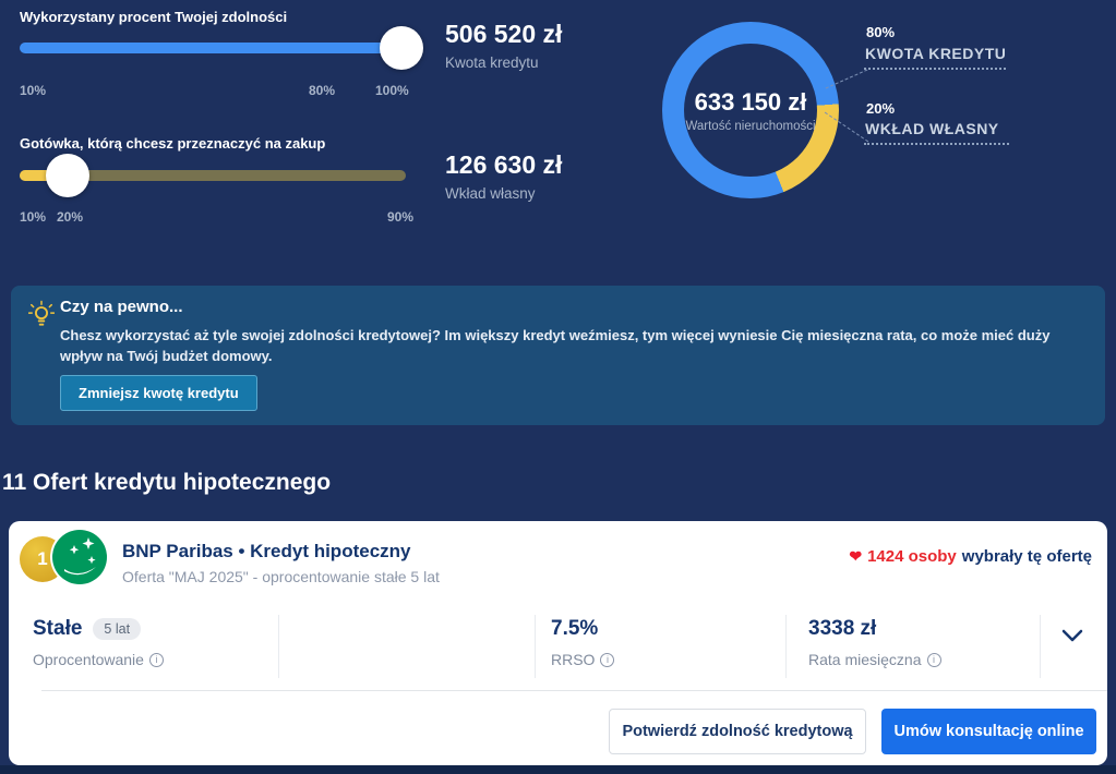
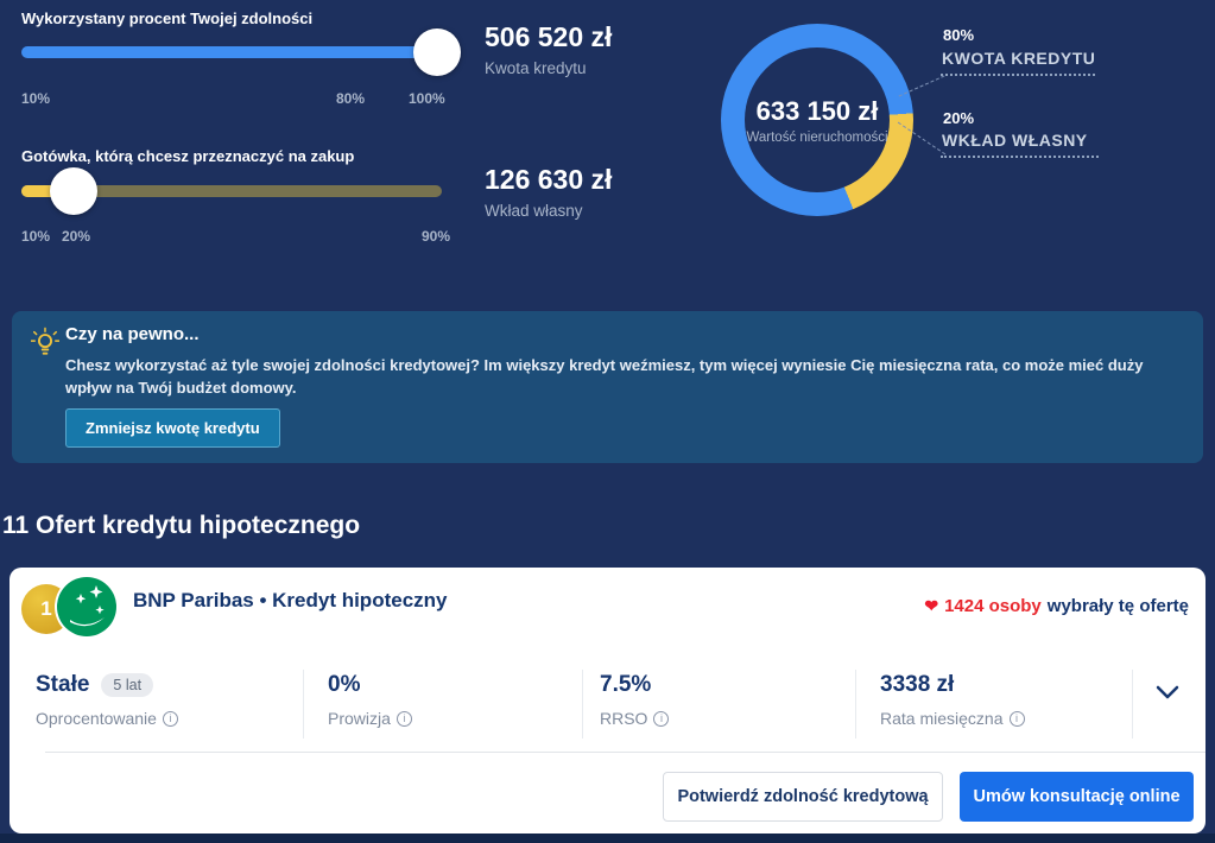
  Wykorzystany procent Twojej zdolności
  10%
  80%
  100%
  Gotówka, którą chcesz przeznaczyć na zakup
  10%
  20%
  90%
  506 520 zł
  Kwota kredytu
  126 630 zł
  Wkład własny
  633 150 zł
  Wartość nieruchomości
  80%
  KWOTA KREDYTU
  20%
  WKŁAD WŁASNY
  Czy na pewno...
  Chesz wykorzystać aż tyle swojej zdolności kredytowej? Im większy kredyt weźmiesz, tym więcej wyniesie Cię miesięczna rata, co może mieć duży wpływ na Twój budżet domowy.
  Zmniejsz kwotę kredytu
  11 Ofert kredytu hipotecznego
  1
  BNP Paribas • Kredyt hipoteczny
- Oferta "MAJ 2025" - oprocentowanie stałe 5 lat
  ❤
  1424 osoby
  wybrały tę ofertę
  Stałe
  5 lat
  Oprocentowanie
+ 0%
+ Prowizja
  7.5%
  RRSO
  3338 zł
  Rata miesięczna
  Potwierdź zdolność kredytową
  Umów konsultację online
